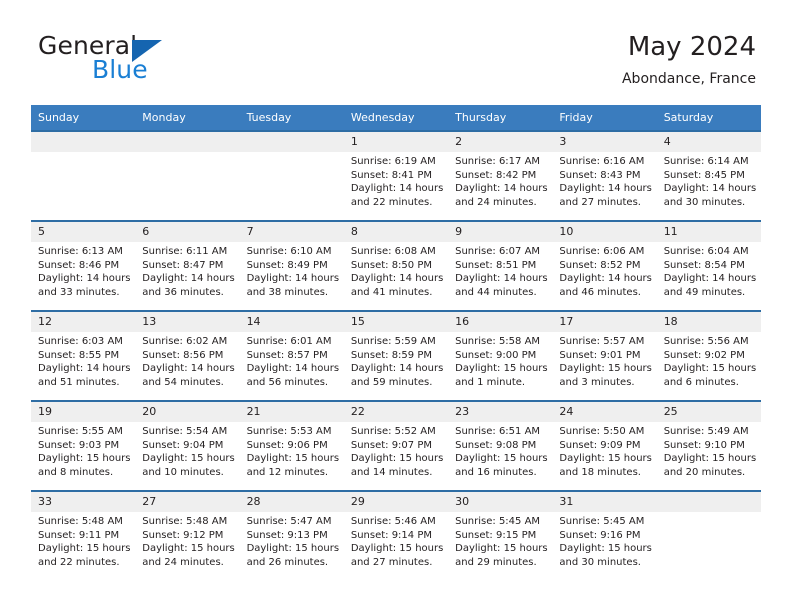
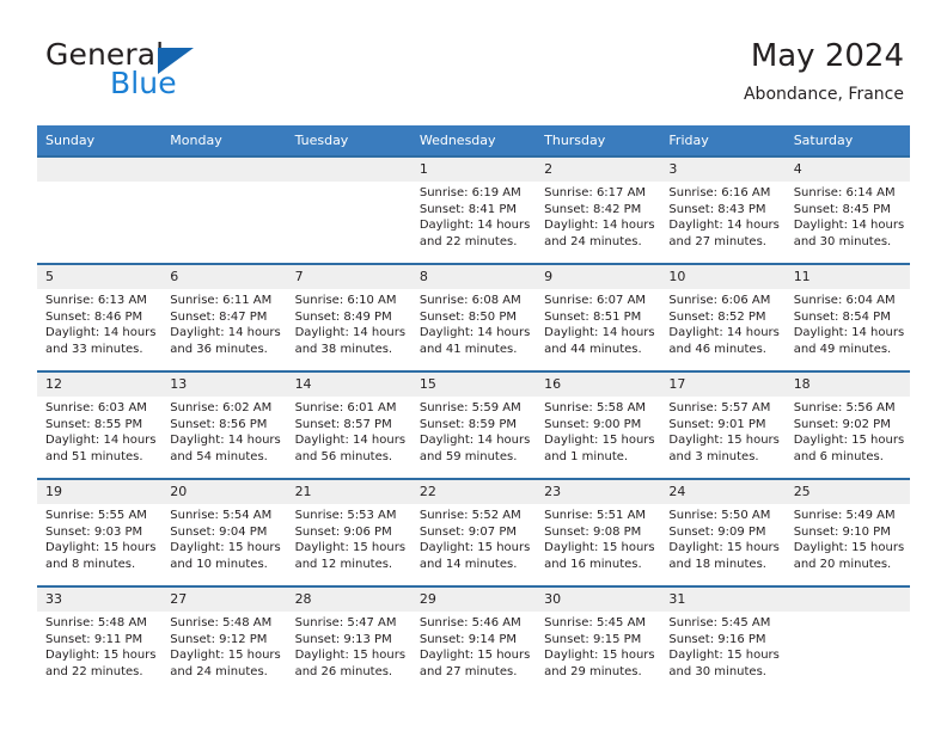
  General
  Blue
  May 2024
  Abondance, France
  Sunday	Monday	Tuesday	Wednesday	Thursday	Friday	Saturday
  			1Sunrise: 6:19 AMSunset: 8:41 PMDaylight: 14 hoursand 22 minutes.	2Sunrise: 6:17 AMSunset: 8:42 PMDaylight: 14 hoursand 24 minutes.	3Sunrise: 6:16 AMSunset: 8:43 PMDaylight: 14 hoursand 27 minutes.	4Sunrise: 6:14 AMSunset: 8:45 PMDaylight: 14 hoursand 30 minutes.
  5Sunrise: 6:13 AMSunset: 8:46 PMDaylight: 14 hoursand 33 minutes.	6Sunrise: 6:11 AMSunset: 8:47 PMDaylight: 14 hoursand 36 minutes.	7Sunrise: 6:10 AMSunset: 8:49 PMDaylight: 14 hoursand 38 minutes.	8Sunrise: 6:08 AMSunset: 8:50 PMDaylight: 14 hoursand 41 minutes.	9Sunrise: 6:07 AMSunset: 8:51 PMDaylight: 14 hoursand 44 minutes.	10Sunrise: 6:06 AMSunset: 8:52 PMDaylight: 14 hoursand 46 minutes.	11Sunrise: 6:04 AMSunset: 8:54 PMDaylight: 14 hoursand 49 minutes.
  12Sunrise: 6:03 AMSunset: 8:55 PMDaylight: 14 hoursand 51 minutes.	13Sunrise: 6:02 AMSunset: 8:56 PMDaylight: 14 hoursand 54 minutes.	14Sunrise: 6:01 AMSunset: 8:57 PMDaylight: 14 hoursand 56 minutes.	15Sunrise: 5:59 AMSunset: 8:59 PMDaylight: 14 hoursand 59 minutes.	16Sunrise: 5:58 AMSunset: 9:00 PMDaylight: 15 hoursand 1 minute.	17Sunrise: 5:57 AMSunset: 9:01 PMDaylight: 15 hoursand 3 minutes.	18Sunrise: 5:56 AMSunset: 9:02 PMDaylight: 15 hoursand 6 minutes.
- 19Sunrise: 5:55 AMSunset: 9:03 PMDaylight: 15 hoursand 8 minutes.	20Sunrise: 5:54 AMSunset: 9:04 PMDaylight: 15 hoursand 10 minutes.	21Sunrise: 5:53 AMSunset: 9:06 PMDaylight: 15 hoursand 12 minutes.	22Sunrise: 5:52 AMSunset: 9:07 PMDaylight: 15 hoursand 14 minutes.	23Sunrise: 6:51 AMSunset: 9:08 PMDaylight: 15 hoursand 16 minutes.	24Sunrise: 5:50 AMSunset: 9:09 PMDaylight: 15 hoursand 18 minutes.	25Sunrise: 5:49 AMSunset: 9:10 PMDaylight: 15 hoursand 20 minutes.
+ 19Sunrise: 5:55 AMSunset: 9:03 PMDaylight: 15 hoursand 8 minutes.	20Sunrise: 5:54 AMSunset: 9:04 PMDaylight: 15 hoursand 10 minutes.	21Sunrise: 5:53 AMSunset: 9:06 PMDaylight: 15 hoursand 12 minutes.	22Sunrise: 5:52 AMSunset: 9:07 PMDaylight: 15 hoursand 14 minutes.	23Sunrise: 5:51 AMSunset: 9:08 PMDaylight: 15 hoursand 16 minutes.	24Sunrise: 5:50 AMSunset: 9:09 PMDaylight: 15 hoursand 18 minutes.	25Sunrise: 5:49 AMSunset: 9:10 PMDaylight: 15 hoursand 20 minutes.
  33Sunrise: 5:48 AMSunset: 9:11 PMDaylight: 15 hoursand 22 minutes.	27Sunrise: 5:48 AMSunset: 9:12 PMDaylight: 15 hoursand 24 minutes.	28Sunrise: 5:47 AMSunset: 9:13 PMDaylight: 15 hoursand 26 minutes.	29Sunrise: 5:46 AMSunset: 9:14 PMDaylight: 15 hoursand 27 minutes.	30Sunrise: 5:45 AMSunset: 9:15 PMDaylight: 15 hoursand 29 minutes.	31Sunrise: 5:45 AMSunset: 9:16 PMDaylight: 15 hoursand 30 minutes.
